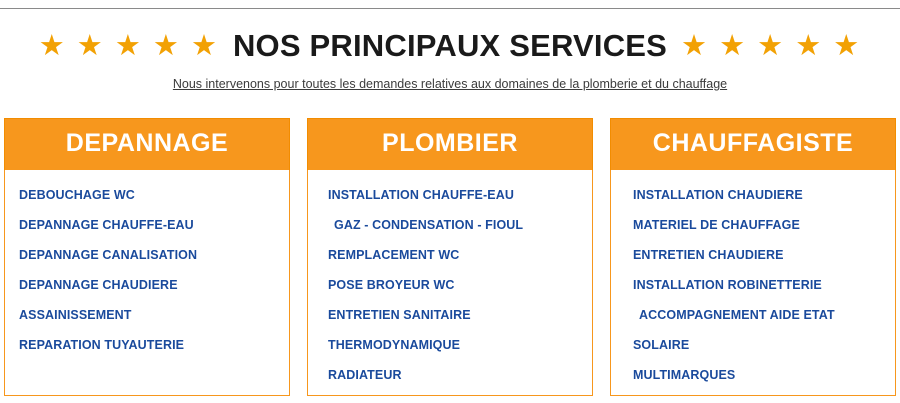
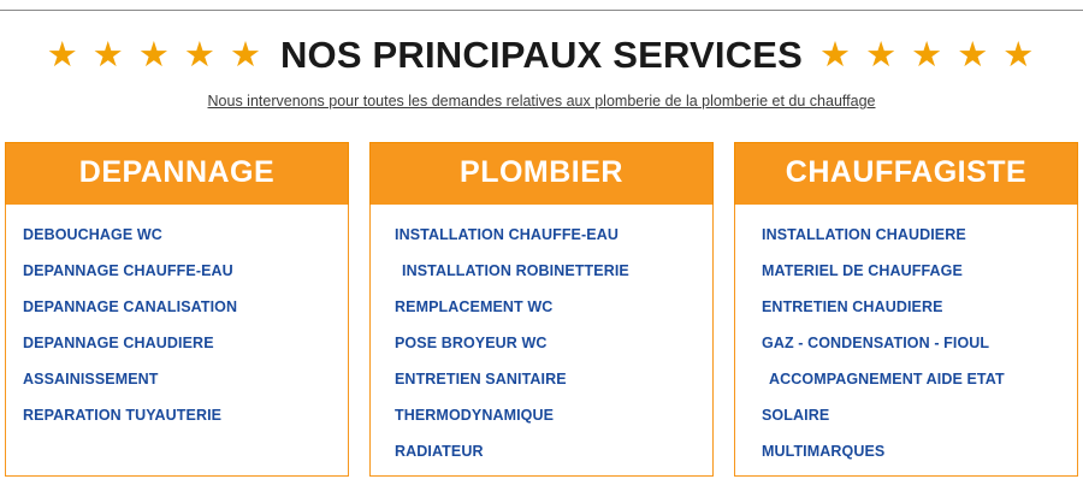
  ★ ★ ★ ★ ★
  NOS PRINCIPAUX SERVICES
  ★ ★ ★ ★ ★
- Nous intervenons pour toutes les demandes relatives aux domaines de la plomberie et du chauffage
+ Nous intervenons pour toutes les demandes relatives aux plomberie de la plomberie et du chauffage
  DEPANNAGE
  DEBOUCHAGE WC
  DEPANNAGE CHAUFFE-EAU
  DEPANNAGE CANALISATION
  DEPANNAGE CHAUDIERE
  ASSAINISSEMENT
  REPARATION TUYAUTERIE
  PLOMBIER
  INSTALLATION CHAUFFE-EAU
- GAZ - CONDENSATION - FIOUL
+ INSTALLATION ROBINETTERIE
  REMPLACEMENT WC
  POSE BROYEUR WC
  ENTRETIEN SANITAIRE
  THERMODYNAMIQUE
  RADIATEUR
  CHAUFFAGISTE
  INSTALLATION CHAUDIERE
  MATERIEL DE CHAUFFAGE
  ENTRETIEN CHAUDIERE
- INSTALLATION ROBINETTERIE
+ GAZ - CONDENSATION - FIOUL
  ACCOMPAGNEMENT AIDE ETAT
  SOLAIRE
  MULTIMARQUES
